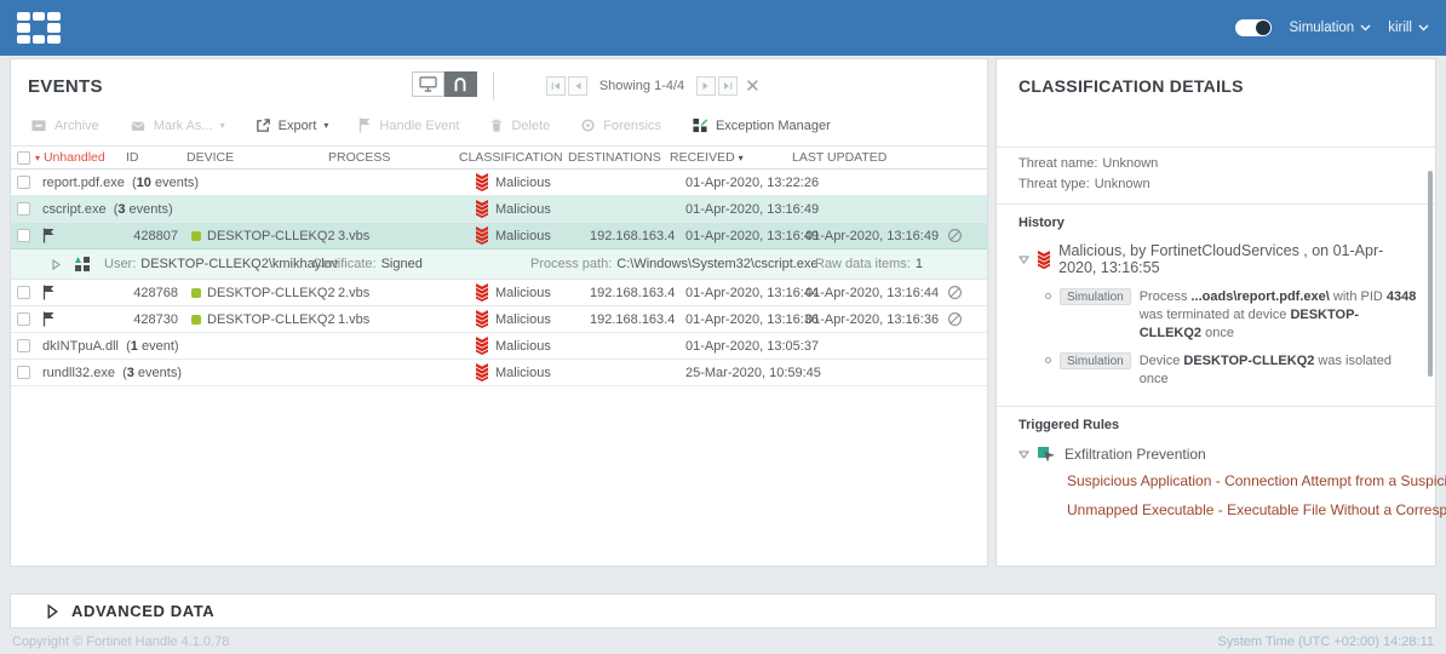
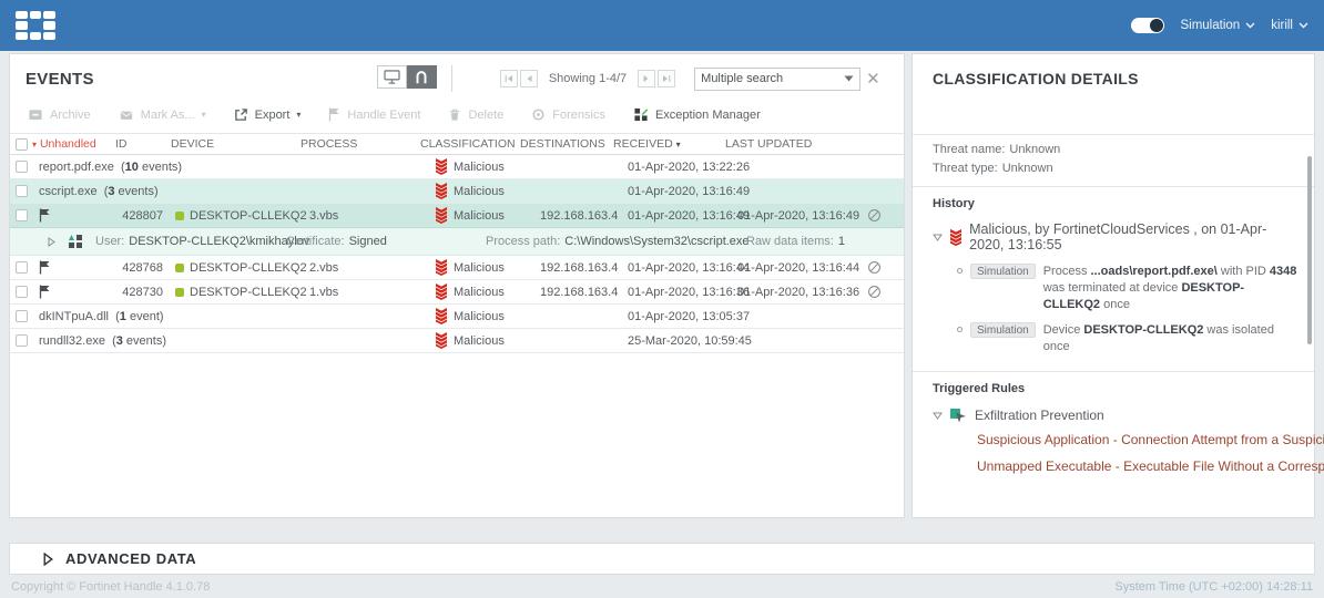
  Simulation
  kirill
  EVENTS
- Showing 1-4/4
+ Showing 1-4/7
+ Multiple search
  ✕
  Archive
  Mark As...
  ▾
  Export
  ▾
  Handle Event
  Delete
  Forensics
  Exception Manager
  ▾ Unhandled
  ID
  DEVICE
  PROCESS
  CLASSIFICATION
  DESTINATIONS
  RECEIVED ▾
  LAST UPDATED
  report.pdf.exe (10 events)
  Malicious
  01-Apr-2020, 13:22:26
  cscript.exe (3 events)
  Malicious
  01-Apr-2020, 13:16:49
  428807
  DESKTOP-CLLEKQ2
  3.vbs
  Malicious
  192.168.163.4
  01-Apr-2020, 13:16:4
  01-Apr-2020, 13:16:49
  User:
  DESKTOP-CLLEKQ2\kmikhaylov
  Certificate:
  Signed
  Process path:
  C:\Windows\System32\cscript.exe
  Raw data items:
  1
  428768
  DESKTOP-CLLEKQ2
  2.vbs
  Malicious
  192.168.163.4
  01-Apr-2020, 13:16:4
  01-Apr-2020, 13:16:44
  428730
  DESKTOP-CLLEKQ2
  1.vbs
  Malicious
  192.168.163.4
  01-Apr-2020, 13:16:3
  01-Apr-2020, 13:16:36
  dkINTpuA.dll (1 event)
  Malicious
  01-Apr-2020, 13:05:37
  rundll32.exe (3 events)
  Malicious
  25-Mar-2020, 10:59:45
  CLASSIFICATION DETAILS
  Threat name: Unknown
  Threat type: Unknown
  History
  Malicious, by FortinetCloudServices , on 01-Apr-2020, 13:16:55
  Simulation
  Process ...oads\report.pdf.exe\ with PID 4348 was terminated at device DESKTOP-CLLEKQ2 once
  Simulation
  Device DESKTOP-CLLEKQ2 was isolated once
  Triggered Rules
  Exfiltration Prevention
  Suspicious Application - Connection Attempt from a Suspic
  Unmapped Executable - Executable File Without a Corresp
  ADVANCED DATA
  Copyright © Fortinet Handle 4.1.0.78
  System Time (UTC +02:00) 14:28:11
